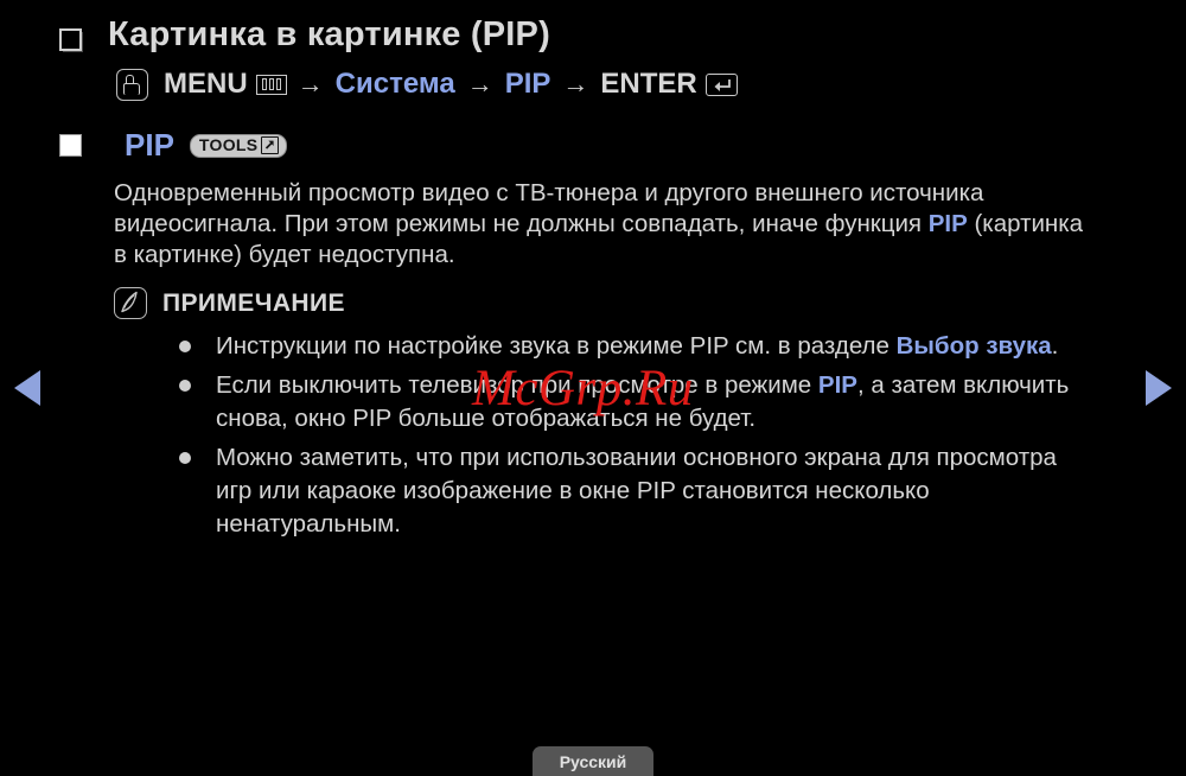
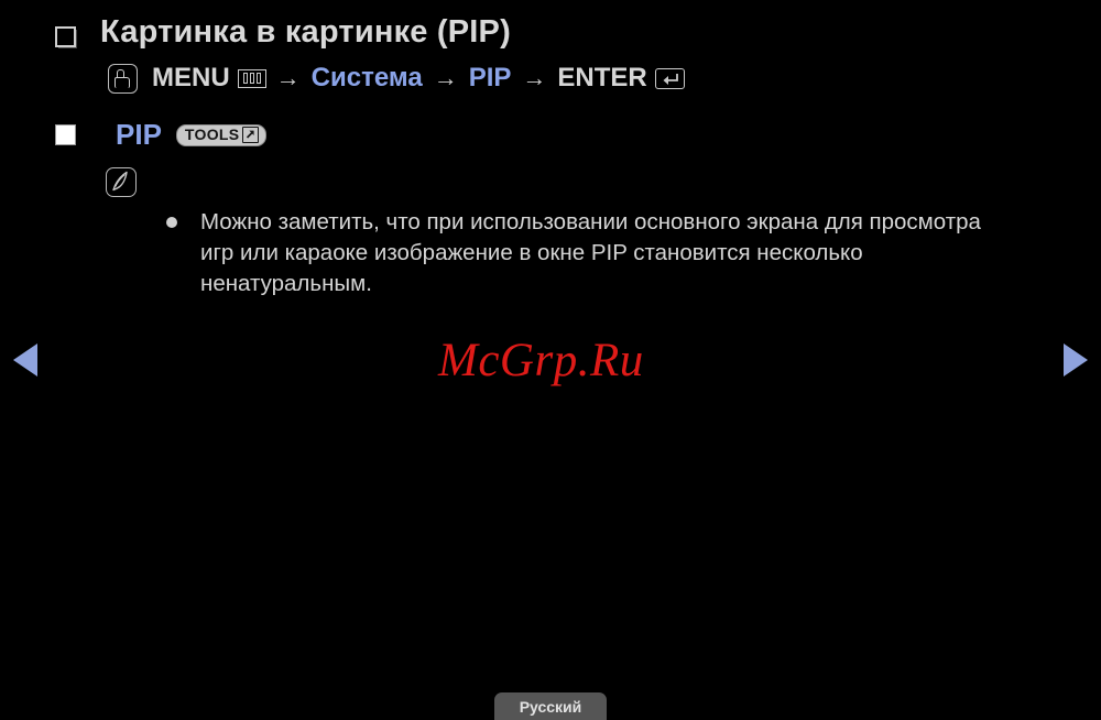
  Картинка в картинке (PIP)
  MENU
  →
  Система
  →
  PIP
  →
  ENTER
  PIP
  TOOLS
- Одновременный просмотр видео с ТВ-тюнера и другого внешнего источника видеосигнала. При этом режимы не должны совпадать, иначе функция PIP (картинка в картинке) будет недоступна.
- ПРИМЕЧАНИЕ
- Инструкции по настройке звука в режиме PIP см. в разделе Выбор звука.
- Если выключить телевизор при просмотре в режиме PIP, а затем включить снова, окно PIP больше отображаться не будет.
  Можно заметить, что при использовании основного экрана для просмотра игр или караоке изображение в окне PIP становится несколько ненатуральным.
  McGrp.Ru
  Русский
